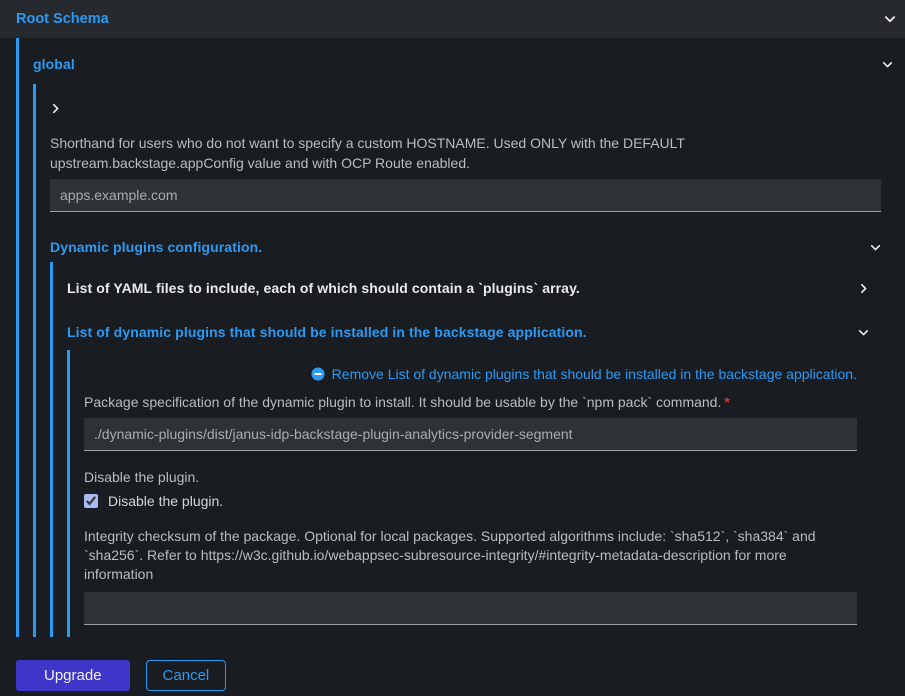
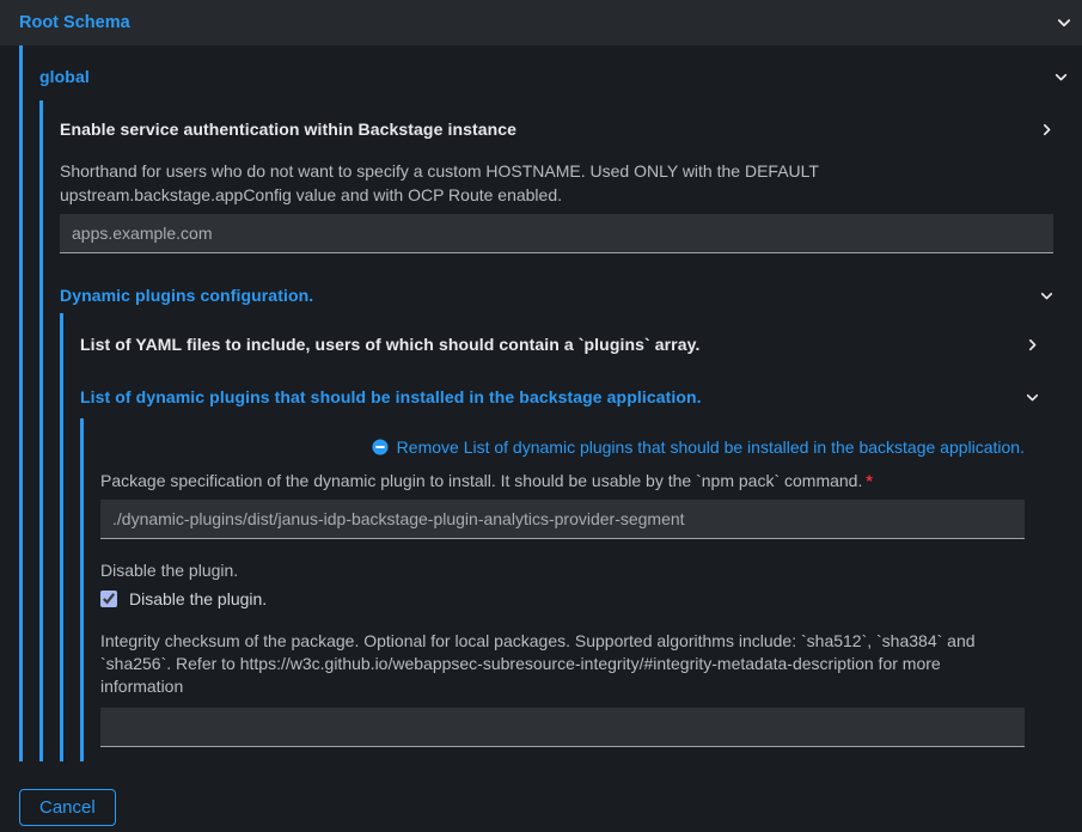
  Root Schema
  global
+ Enable service authentication within Backstage instance
  Shorthand for users who do not want to specify a custom HOSTNAME. Used ONLY with the DEFAULT upstream.backstage.appConfig value and with OCP Route enabled.
  apps.example.com
  Dynamic plugins configuration.
- List of YAML files to include, each of which should contain a `plugins` array.
+ List of YAML files to include, users of which should contain a `plugins` array.
  List of dynamic plugins that should be installed in the backstage application.
  Remove List of dynamic plugins that should be installed in the backstage application.
  Package specification of the dynamic plugin to install. It should be usable by the `npm pack` command. *
  ./dynamic-plugins/dist/janus-idp-backstage-plugin-analytics-provider-segment
  Disable the plugin.
  Disable the plugin.
  Integrity checksum of the package. Optional for local packages. Supported algorithms include: `sha512`, `sha384` and `sha256`. Refer to https://w3c.github.io/webappsec-subresource-integrity/#integrity-metadata-description for more information
- Upgrade
  Cancel
